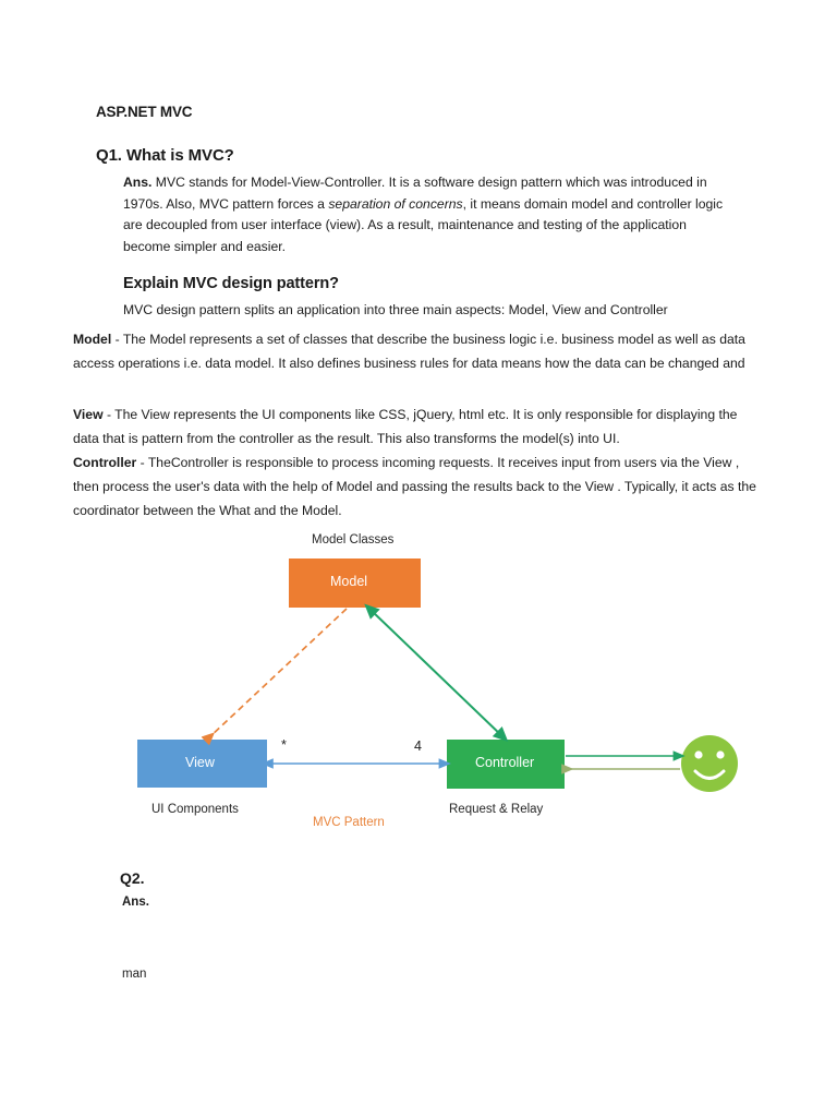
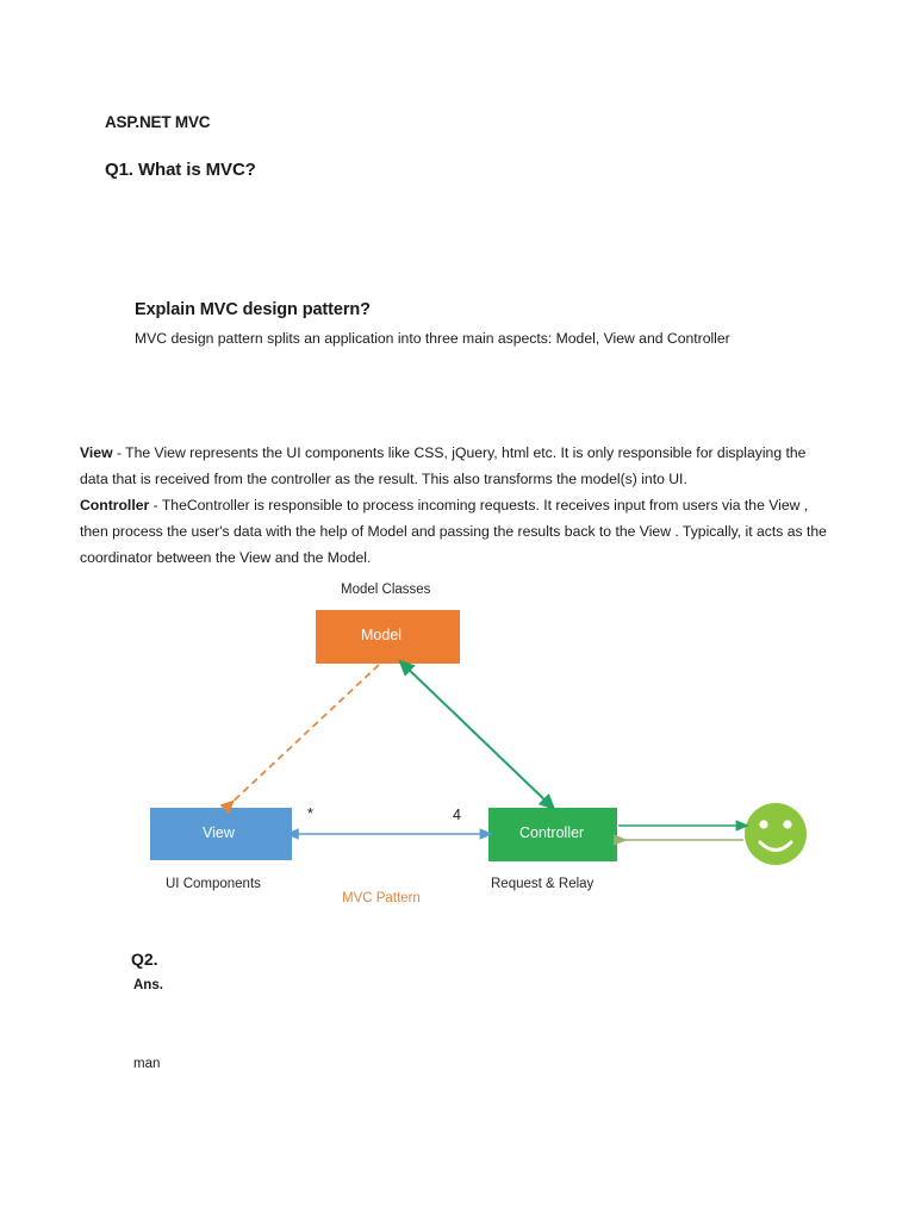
  ASP.NET MVC
  Q1. What is MVC?
- Ans. MVC stands for Model-View-Controller. It is a software design pattern which was introduced in 1970s. Also, MVC pattern forces a separation of concerns, it means domain model and controller logic are decoupled from user interface (view). As a result, maintenance and testing of the application become simpler and easier.
  Explain MVC design pattern?
  MVC design pattern splits an application into three main aspects: Model, View and Controller
- Model - The Model represents a set of classes that describe the business logic i.e. business model as well as data access operations i.e. data model. It also defines business rules for data means how the data can be changed and
- View - The View represents the UI components like CSS, jQuery, html etc. It is only responsible for displaying the data that is pattern from the controller as the result. This also transforms the model(s) into UI.
+ View - The View represents the UI components like CSS, jQuery, html etc. It is only responsible for displaying the data that is received from the controller as the result. This also transforms the model(s) into UI.
- Controller - TheController is responsible to process incoming requests. It receives input from users via the View , then process the user's data with the help of Model and passing the results back to the View . Typically, it acts as the coordinator between the What and the Model.
+ Controller - TheController is responsible to process incoming requests. It receives input from users via the View , then process the user's data with the help of Model and passing the results back to the View . Typically, it acts as the coordinator between the View and the Model.
  Model Classes
  UI Components
  Request & Relay
  MVC Pattern
  *
  4
  Model
  View
  Controller
  Q2.
  Ans.
  man
